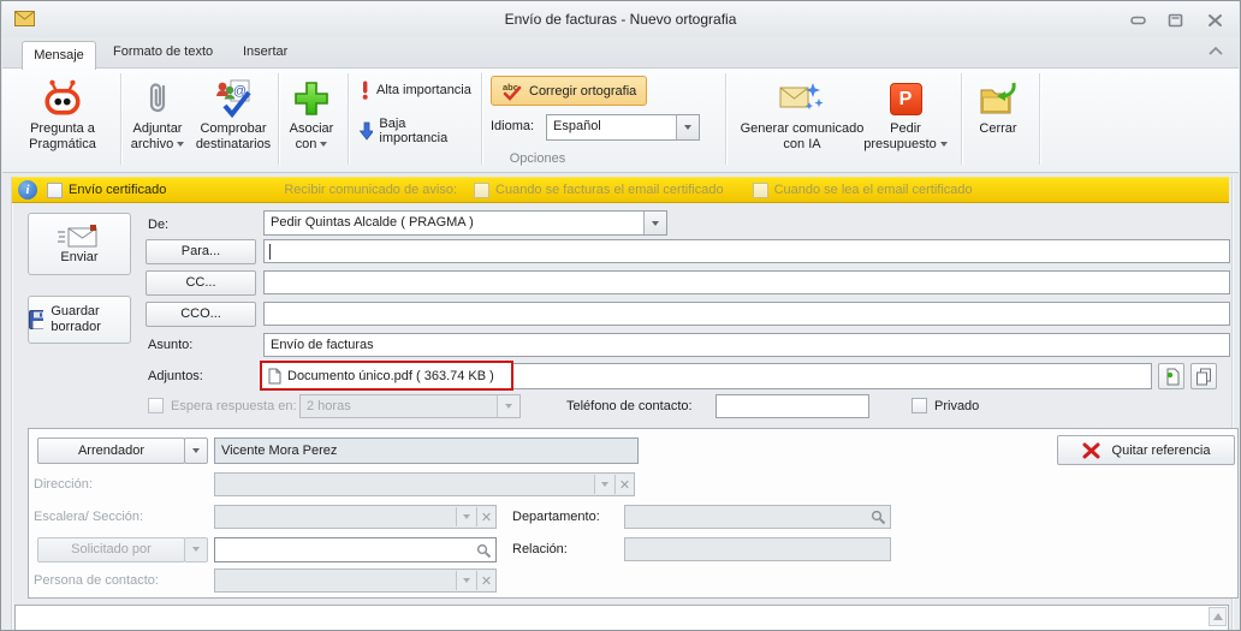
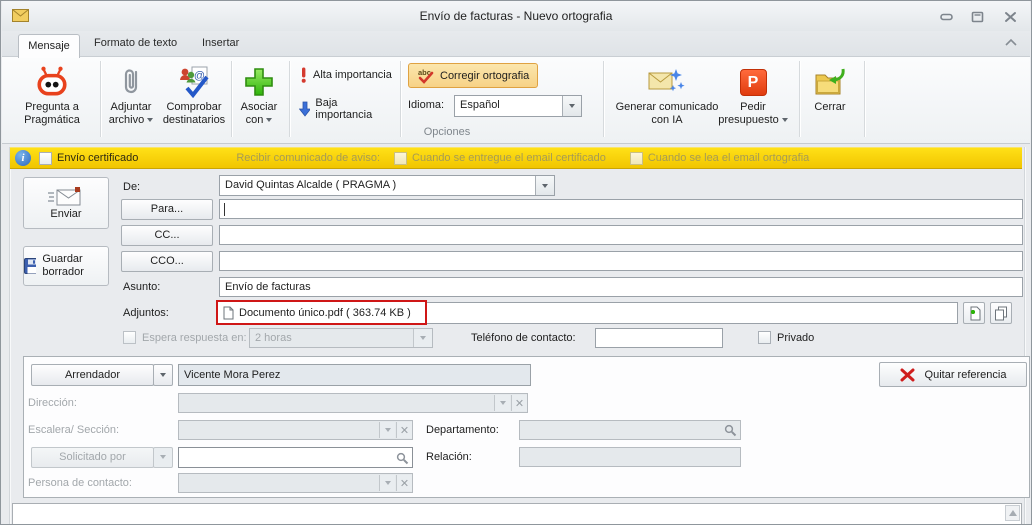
  Envío de facturas - Nuevo ortografia
  Mensaje
  Formato de texto
  Insertar
  Pregunta a Pragmática
  Adjuntar archivo
  @
  Comprobar destinatarios
  Asociar con
  Alta importancia
  Baja importancia
  abc
  Corregir ortografia
  Idioma:
  Español
  Opciones
  Generar comunicado con IA
  P
  Pedir presupuesto
  Cerrar
  i
  Envío certificado
  Recibir comunicado de aviso:
- Cuando se facturas el email certificado
+ Cuando se entregue el email certificado
- Cuando se lea el email certificado
+ Cuando se lea el email ortografia
  Enviar
  Guardar borrador
  De:
- Pedir Quintas Alcalde ( PRAGMA )
+ David Quintas Alcalde ( PRAGMA )
  Para...
  CC...
  CCO...
  Asunto:
  Envío de facturas
  Adjuntos:
  Documento único.pdf ( 363.74 KB )
  Espera respuesta en:
  2 horas
  Teléfono de contacto:
  Privado
  Arrendador
  Vicente Mora Perez
  Quitar referencia
  Dirección:
  ✕
  Escalera/ Sección:
  ✕
  Departamento:
  Solicitado por
  Relación:
  Persona de contacto:
  ✕
